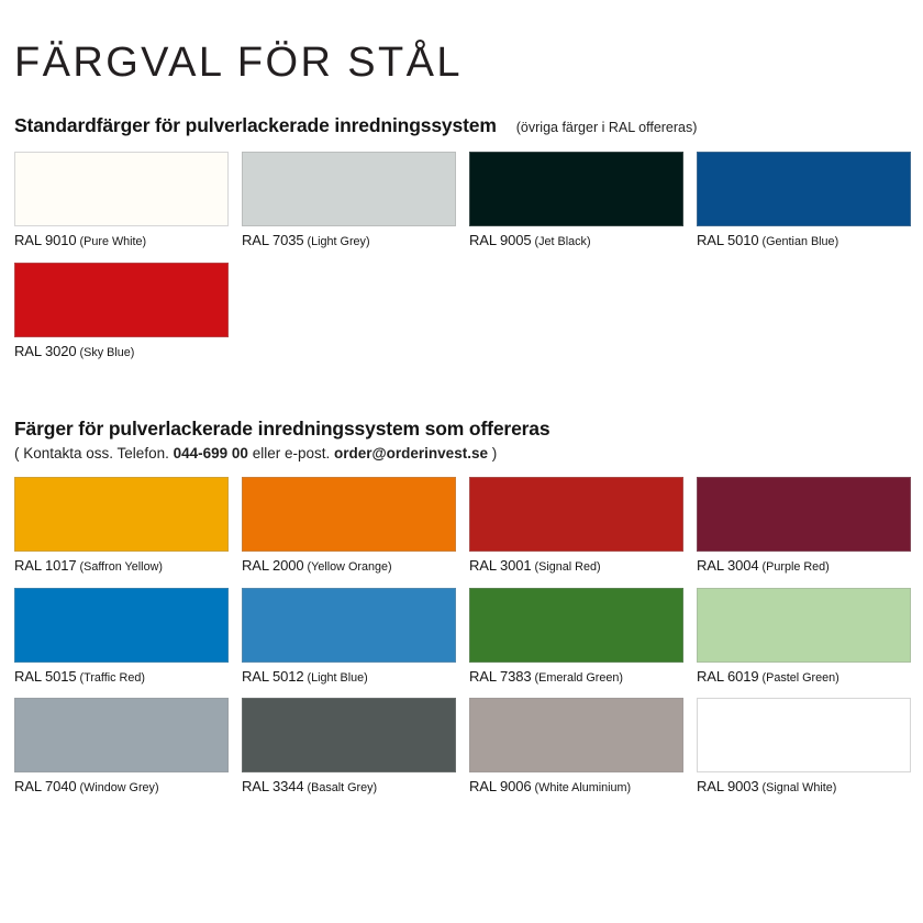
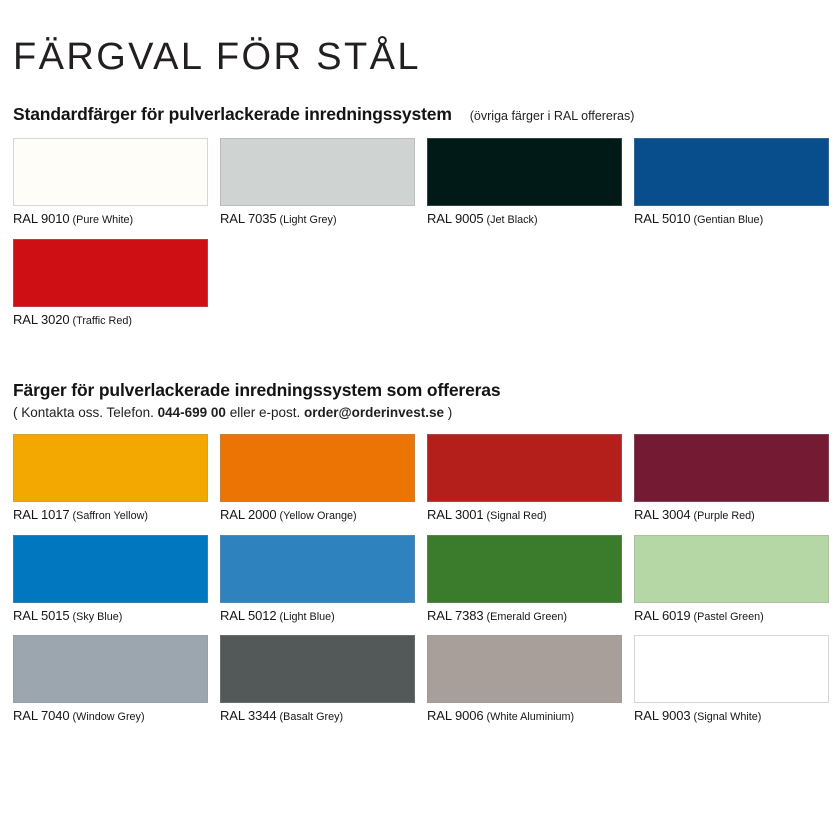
  FÄRGVAL FÖR STÅL
  Standardfärger för pulverlackerade inredningssystem
  (övriga färger i RAL offereras)
  RAL 9010 (Pure White)
  RAL 7035 (Light Grey)
  RAL 9005 (Jet Black)
  RAL 5010 (Gentian Blue)
- RAL 3020 (Sky Blue)
+ RAL 3020 (Traffic Red)
  Färger för pulverlackerade inredningssystem som offereras
  ( Kontakta oss. Telefon. 044-699 00 eller e-post. order@orderinvest.se )
  RAL 1017 (Saffron Yellow)
  RAL 2000 (Yellow Orange)
  RAL 3001 (Signal Red)
  RAL 3004 (Purple Red)
- RAL 5015 (Traffic Red)
+ RAL 5015 (Sky Blue)
  RAL 5012 (Light Blue)
  RAL 7383 (Emerald Green)
  RAL 6019 (Pastel Green)
  RAL 7040 (Window Grey)
  RAL 3344 (Basalt Grey)
  RAL 9006 (White Aluminium)
  RAL 9003 (Signal White)
